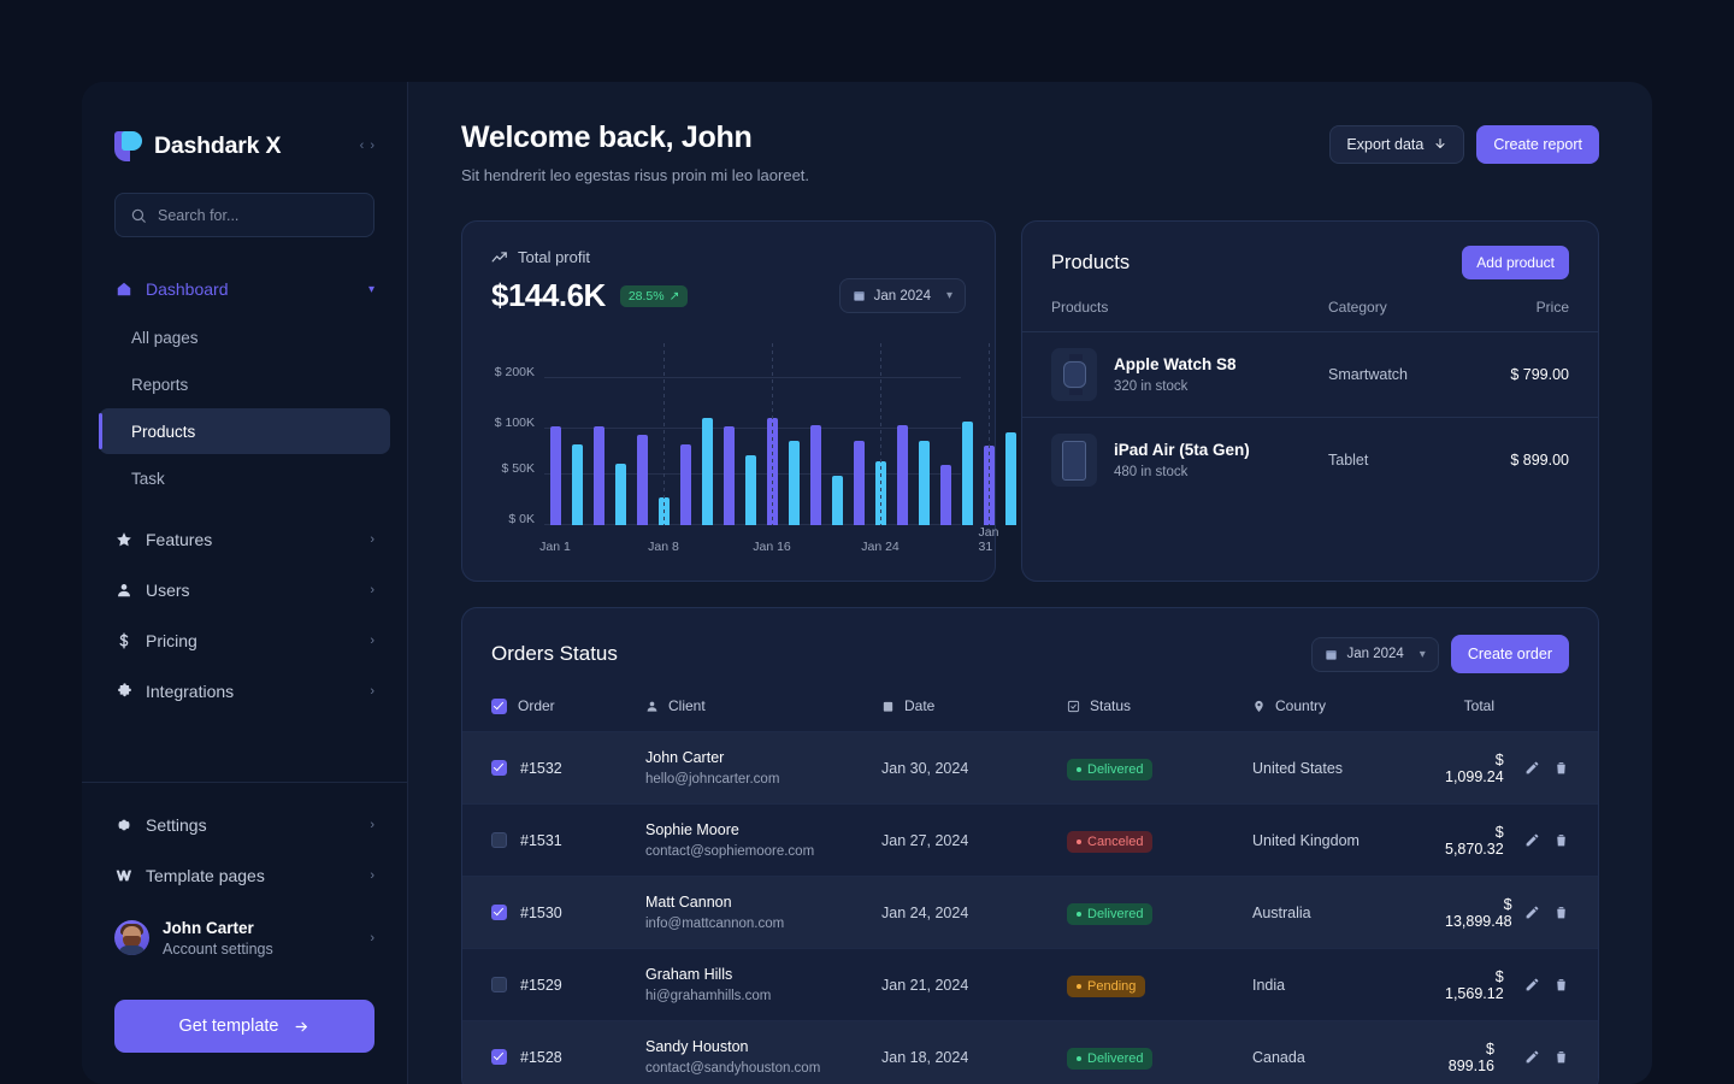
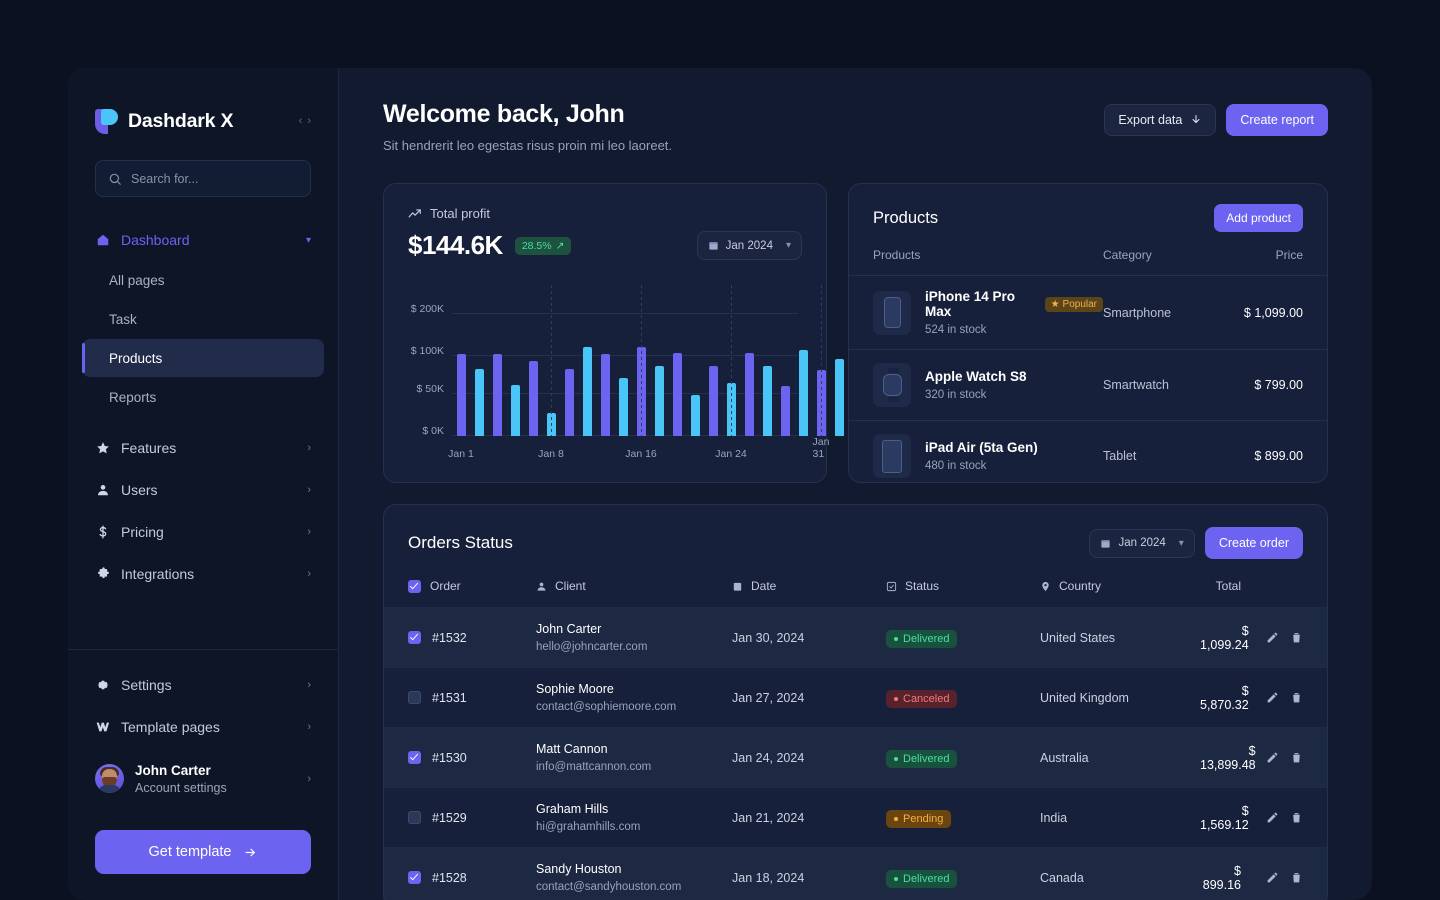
  Dashdark X
  ‹ ›
  Search for...
  Dashboard
  ▾
  All pages
- Reports
+ Task
  Products
- Task
+ Reports
  Features
  ›
  Users
  ›
  Pricing
  ›
  Integrations
  ›
  Settings
  ›
  Template pages
  ›
  John Carter
  Account settings
  ›
  Get template
  Welcome back, John
  Sit hendrerit leo egestas risus proin mi leo laoreet.
  Export data
  Create report
  Total profit
  $144.6K
  28.5%
  ↗
  Jan 2024
  ▾
  $ 0K
  $ 50K
  $ 100K
  $ 200K
  Jan 1
  Jan 8
  Jan 16
  Jan 24
  Jan 31
  Products
  Add product
  Products
  Category
  Price
+ iPhone 14 Pro Max
+ ★
+ Popular
+ 524 in stock
+ Smartphone
+ $ 1,099.00
  Apple Watch S8
  320 in stock
  Smartwatch
  $ 799.00
  iPad Air (5ta Gen)
  480 in stock
  Tablet
  $ 899.00
  Orders Status
  Jan 2024
  ▾
  Create order
  Order
  Client
  Date
  Status
  Country
  Total
  #1532
  John Carter
  hello@johncarter.com
  Jan 30, 2024
  Delivered
  United States
  $ 1,099.24
  #1531
  Sophie Moore
  contact@sophiemoore.com
  Jan 27, 2024
  Canceled
  United Kingdom
  $ 5,870.32
  #1530
  Matt Cannon
  info@mattcannon.com
  Jan 24, 2024
  Delivered
  Australia
  $ 13,899.48
  #1529
  Graham Hills
  hi@grahamhills.com
  Jan 21, 2024
  Pending
  India
  $ 1,569.12
  #1528
  Sandy Houston
  contact@sandyhouston.com
  Jan 18, 2024
  Delivered
  Canada
  $ 899.16
